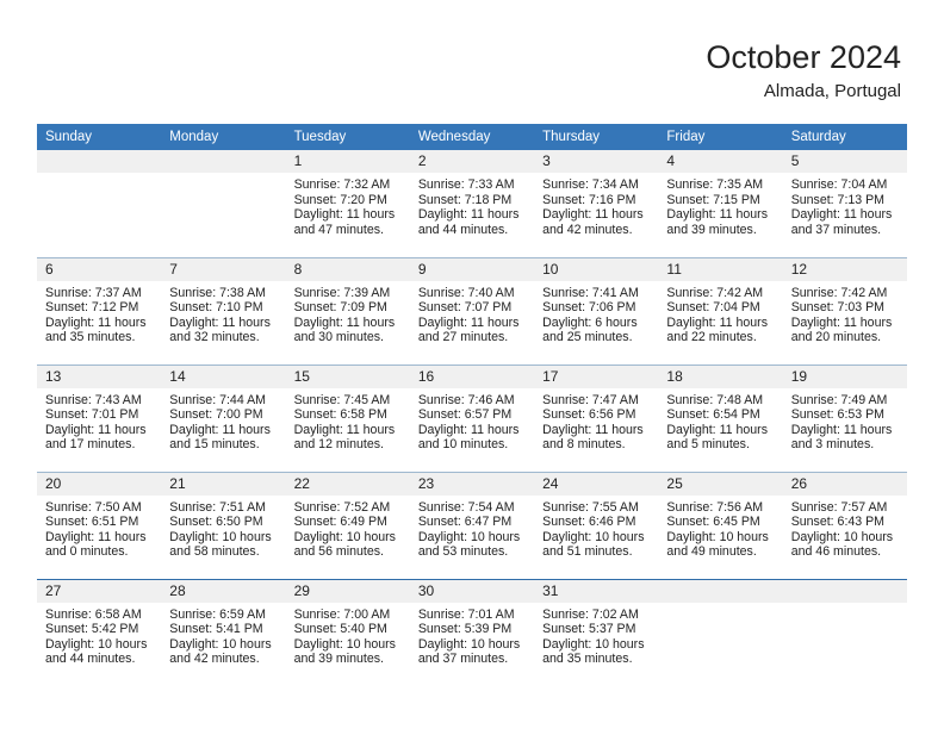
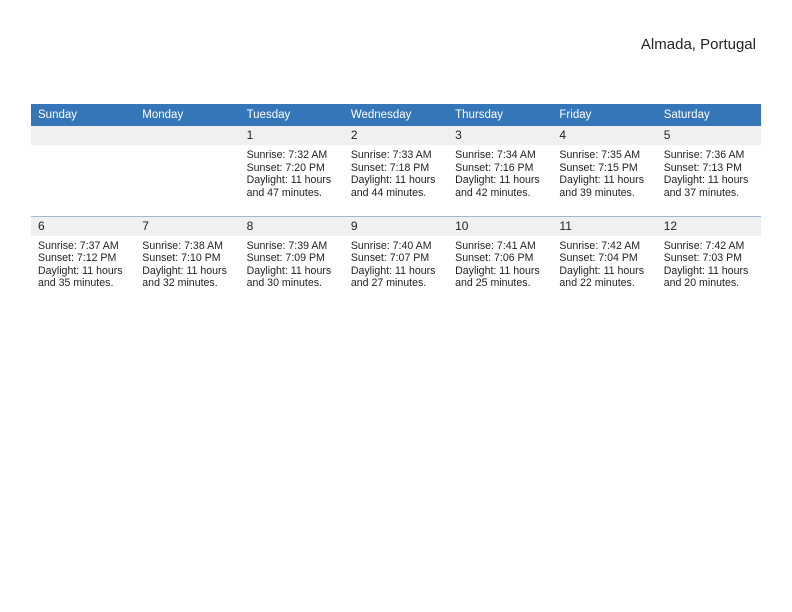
- October 2024
  Almada, Portugal
  Sunday	Monday	Tuesday	Wednesday	Thursday	Friday	Saturday
- 		1Sunrise: 7:32 AMSunset: 7:20 PMDaylight: 11 hours and 47 minutes.	2Sunrise: 7:33 AMSunset: 7:18 PMDaylight: 11 hours and 44 minutes.	3Sunrise: 7:34 AMSunset: 7:16 PMDaylight: 11 hours and 42 minutes.	4Sunrise: 7:35 AMSunset: 7:15 PMDaylight: 11 hours and 39 minutes.	5Sunrise: 7:04 AMSunset: 7:13 PMDaylight: 11 hours and 37 minutes.
+ 		1Sunrise: 7:32 AMSunset: 7:20 PMDaylight: 11 hours and 47 minutes.	2Sunrise: 7:33 AMSunset: 7:18 PMDaylight: 11 hours and 44 minutes.	3Sunrise: 7:34 AMSunset: 7:16 PMDaylight: 11 hours and 42 minutes.	4Sunrise: 7:35 AMSunset: 7:15 PMDaylight: 11 hours and 39 minutes.	5Sunrise: 7:36 AMSunset: 7:13 PMDaylight: 11 hours and 37 minutes.
- 6Sunrise: 7:37 AMSunset: 7:12 PMDaylight: 11 hours and 35 minutes.	7Sunrise: 7:38 AMSunset: 7:10 PMDaylight: 11 hours and 32 minutes.	8Sunrise: 7:39 AMSunset: 7:09 PMDaylight: 11 hours and 30 minutes.	9Sunrise: 7:40 AMSunset: 7:07 PMDaylight: 11 hours and 27 minutes.	10Sunrise: 7:41 AMSunset: 7:06 PMDaylight: 6 hours and 25 minutes.	11Sunrise: 7:42 AMSunset: 7:04 PMDaylight: 11 hours and 22 minutes.	12Sunrise: 7:42 AMSunset: 7:03 PMDaylight: 11 hours and 20 minutes.
+ 6Sunrise: 7:37 AMSunset: 7:12 PMDaylight: 11 hours and 35 minutes.	7Sunrise: 7:38 AMSunset: 7:10 PMDaylight: 11 hours and 32 minutes.	8Sunrise: 7:39 AMSunset: 7:09 PMDaylight: 11 hours and 30 minutes.	9Sunrise: 7:40 AMSunset: 7:07 PMDaylight: 11 hours and 27 minutes.	10Sunrise: 7:41 AMSunset: 7:06 PMDaylight: 11 hours and 25 minutes.	11Sunrise: 7:42 AMSunset: 7:04 PMDaylight: 11 hours and 22 minutes.	12Sunrise: 7:42 AMSunset: 7:03 PMDaylight: 11 hours and 20 minutes.
- 13Sunrise: 7:43 AMSunset: 7:01 PMDaylight: 11 hours and 17 minutes.	14Sunrise: 7:44 AMSunset: 7:00 PMDaylight: 11 hours and 15 minutes.	15Sunrise: 7:45 AMSunset: 6:58 PMDaylight: 11 hours and 12 minutes.	16Sunrise: 7:46 AMSunset: 6:57 PMDaylight: 11 hours and 10 minutes.	17Sunrise: 7:47 AMSunset: 6:56 PMDaylight: 11 hours and 8 minutes.	18Sunrise: 7:48 AMSunset: 6:54 PMDaylight: 11 hours and 5 minutes.	19Sunrise: 7:49 AMSunset: 6:53 PMDaylight: 11 hours and 3 minutes.
- 20Sunrise: 7:50 AMSunset: 6:51 PMDaylight: 11 hours and 0 minutes.	21Sunrise: 7:51 AMSunset: 6:50 PMDaylight: 10 hours and 58 minutes.	22Sunrise: 7:52 AMSunset: 6:49 PMDaylight: 10 hours and 56 minutes.	23Sunrise: 7:54 AMSunset: 6:47 PMDaylight: 10 hours and 53 minutes.	24Sunrise: 7:55 AMSunset: 6:46 PMDaylight: 10 hours and 51 minutes.	25Sunrise: 7:56 AMSunset: 6:45 PMDaylight: 10 hours and 49 minutes.	26Sunrise: 7:57 AMSunset: 6:43 PMDaylight: 10 hours and 46 minutes.
- 27Sunrise: 6:58 AMSunset: 5:42 PMDaylight: 10 hours and 44 minutes.	28Sunrise: 6:59 AMSunset: 5:41 PMDaylight: 10 hours and 42 minutes.	29Sunrise: 7:00 AMSunset: 5:40 PMDaylight: 10 hours and 39 minutes.	30Sunrise: 7:01 AMSunset: 5:39 PMDaylight: 10 hours and 37 minutes.	31Sunrise: 7:02 AMSunset: 5:37 PMDaylight: 10 hours and 35 minutes.
